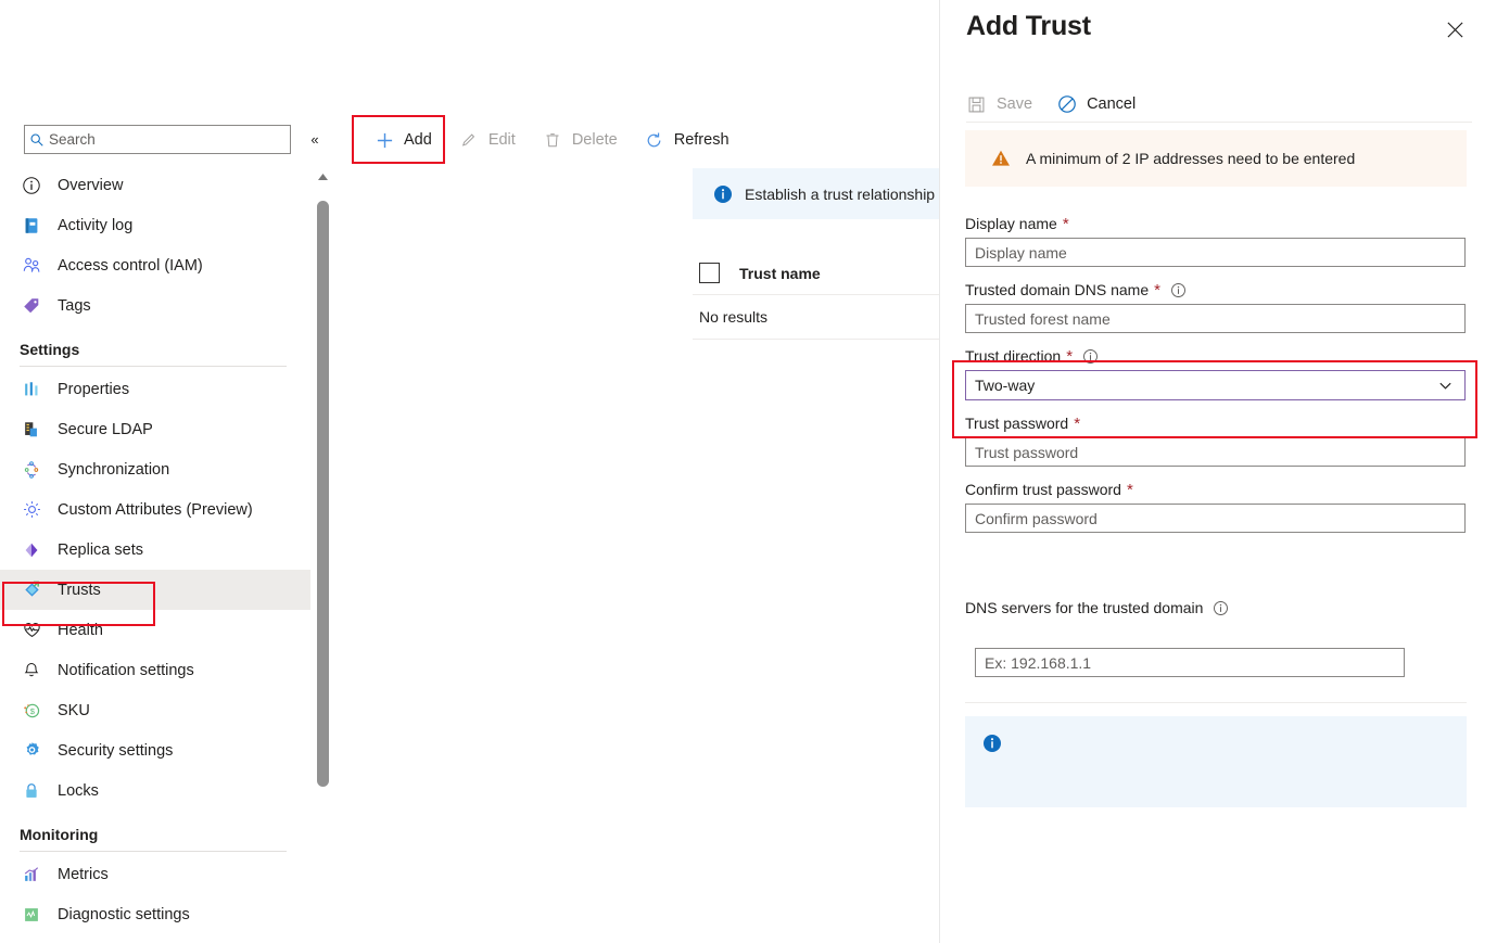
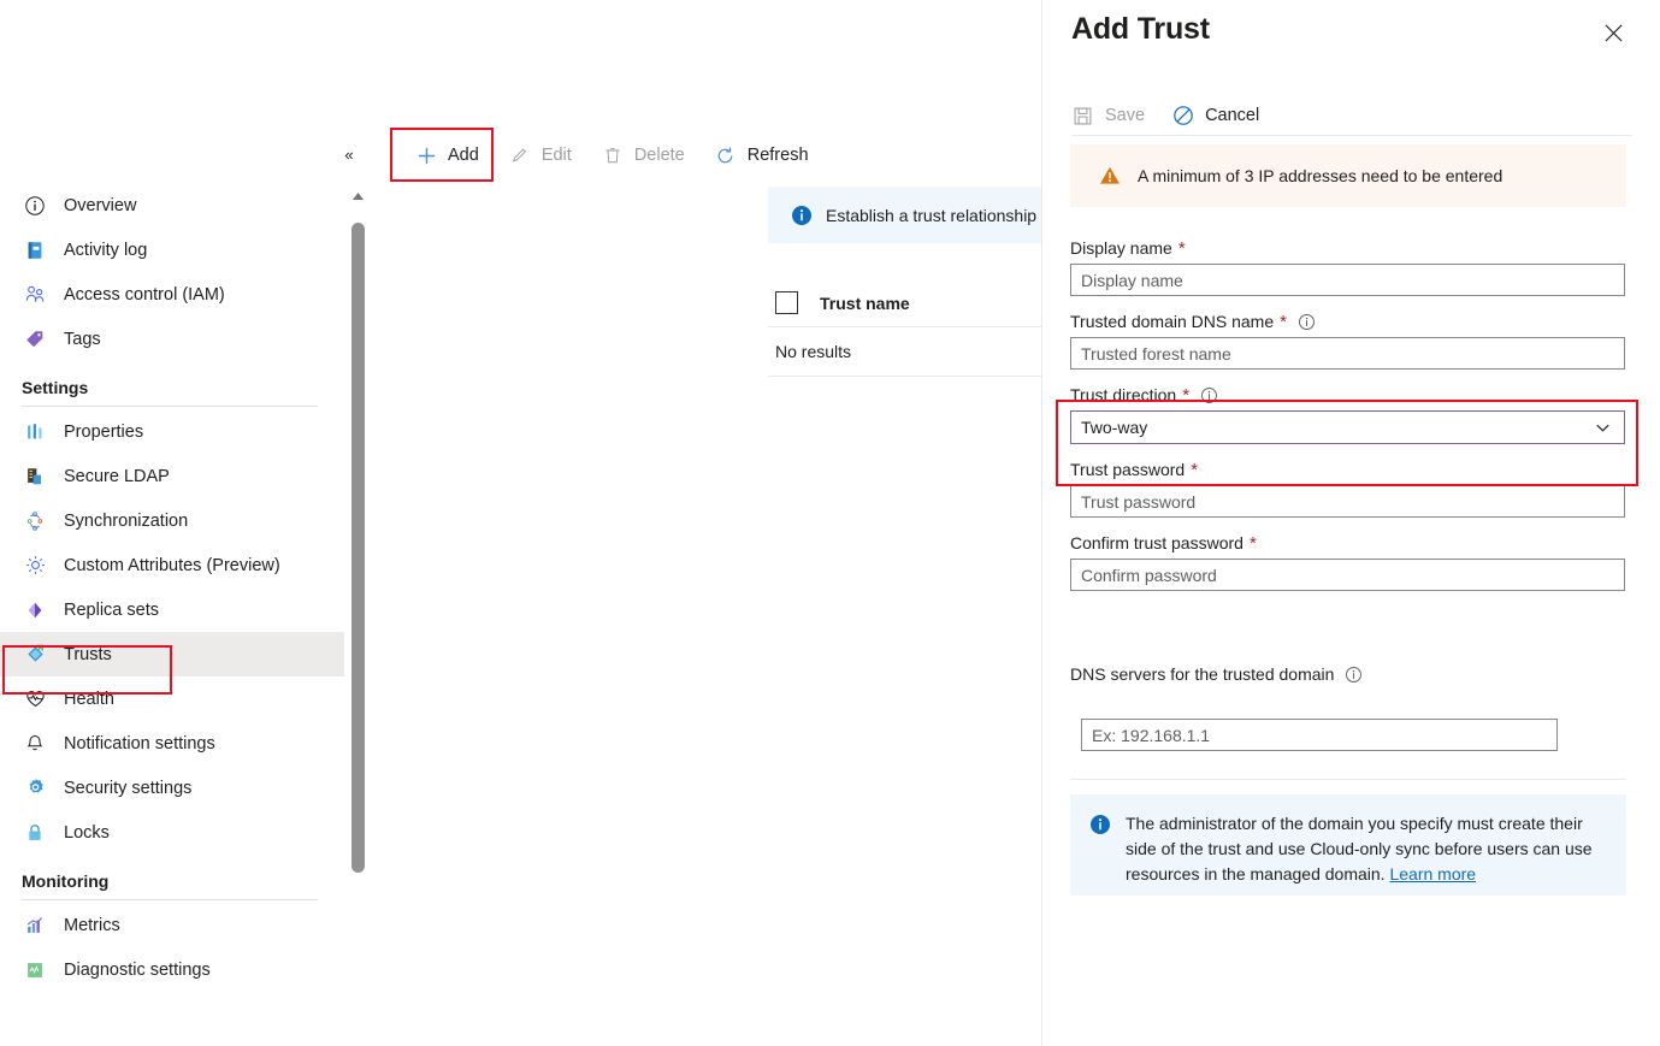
- Search
  «
  Overview
  Activity log
  Access control (IAM)
  Tags
  Settings
  Properties
  Secure LDAP
  Synchronization
  Custom Attributes (Preview)
  Replica sets
  Trusts
  Health
  Notification settings
- $
- SKU
  Security settings
  Locks
  Monitoring
  Metrics
  Diagnostic settings
  Add
  Edit
  Delete
  Refresh
  Trust name
  No results
  Add Trust
  Save
  Cancel
- A minimum of 2 IP addresses need to be entered
+ A minimum of 3 IP addresses need to be entered
  Display name
  *
  Display name
  Trusted domain DNS name
  *
  Trusted forest name
  Trust direction
  *
  Two-way
  Trust password
  *
  Trust password
  Confirm trust password
  *
  Confirm password
  DNS servers for the trusted domain
  Ex: 192.168.1.1
+ The administrator of the domain you specify must create their side of the trust and use Cloud-only sync before users can use resources in the managed domain. Learn more
